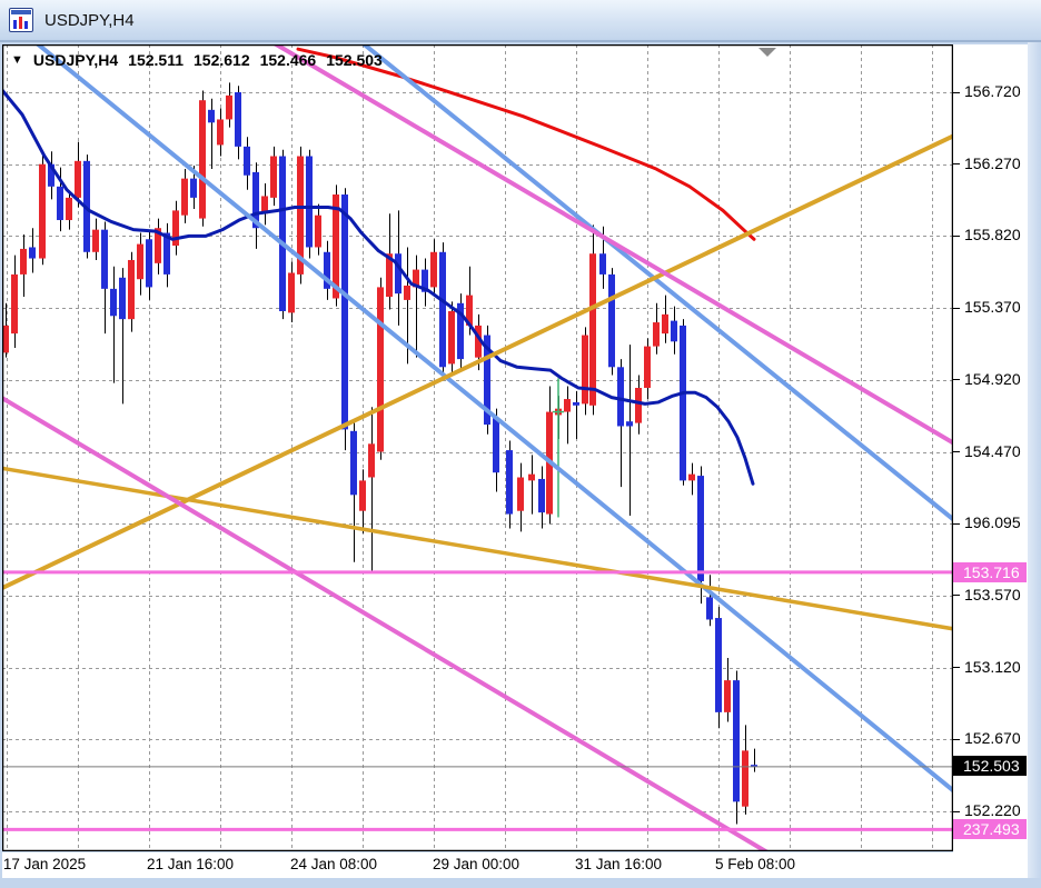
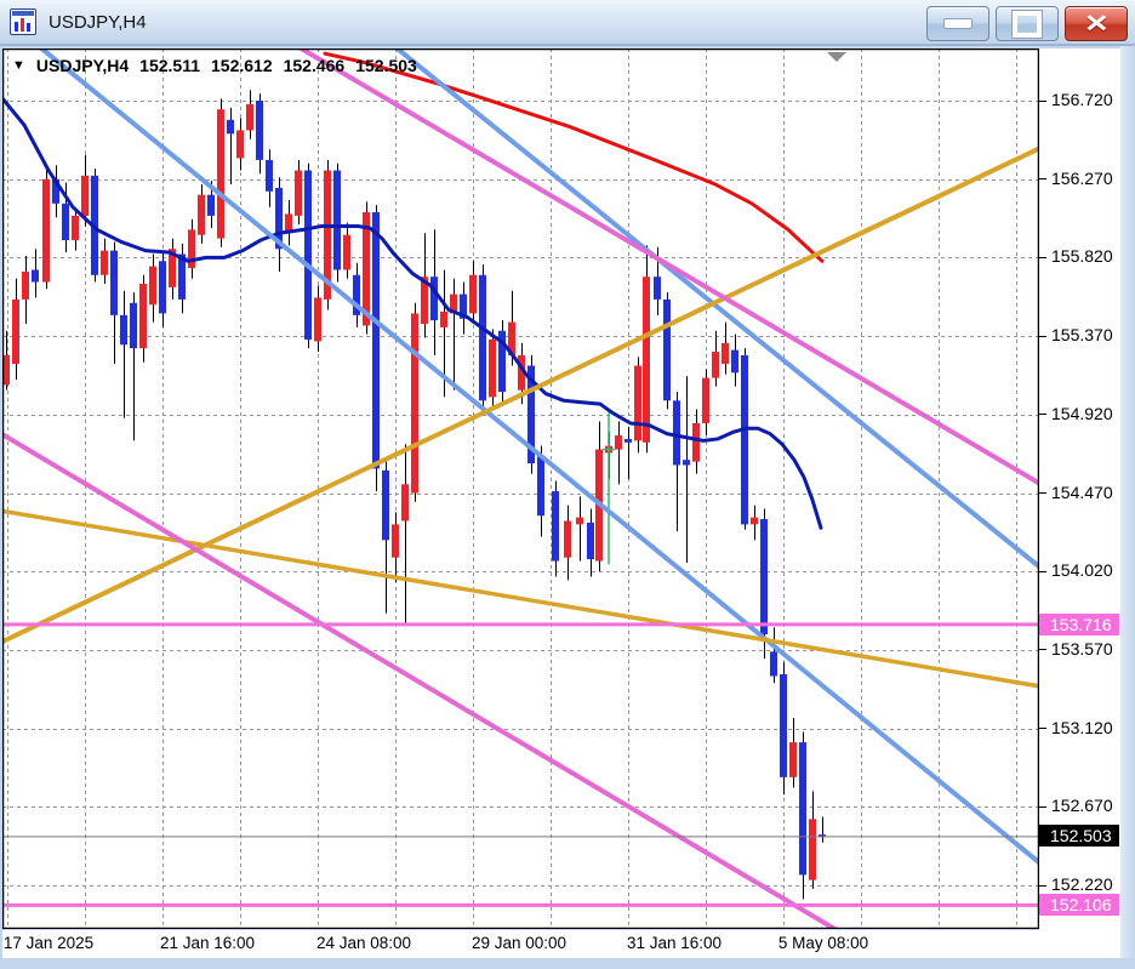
  USDJPY,H4
+ ✕
  ▼
  USDJPY,H4
  152.511
  152.612
  152.466
  152.503
  156.720
  156.270
  155.820
  155.370
  154.920
  154.470
- 196.095
+ 154.020
  153.570
  153.120
  152.670
  152.220
  153.716
- 237.493
+ 152.106
  152.503
  17 Jan 2025
  21 Jan 16:00
  24 Jan 08:00
  29 Jan 00:00
  31 Jan 16:00
- 5 Feb 08:00
+ 5 May 08:00
